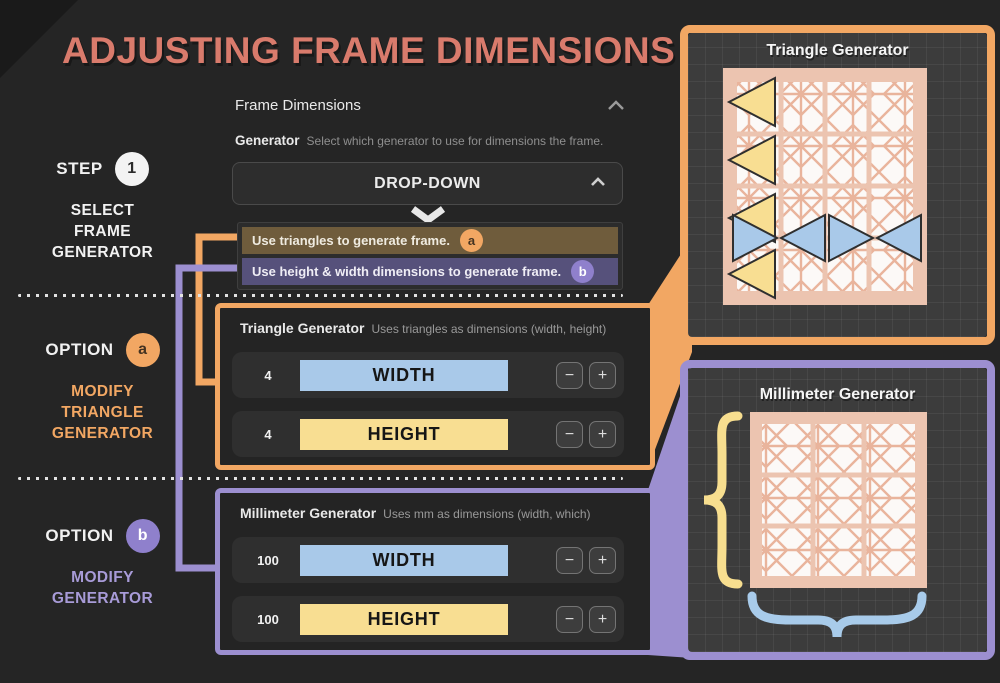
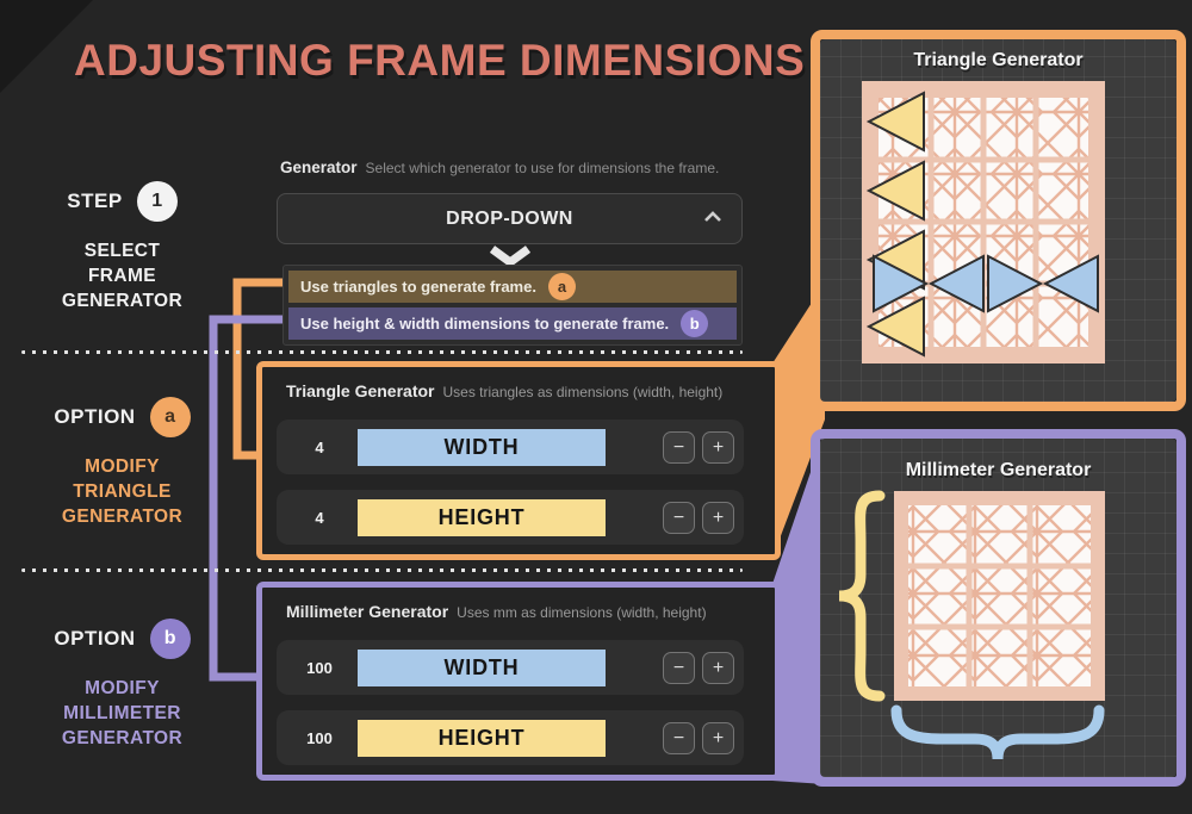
  ADJUSTING FRAME DIMENSIONS
  STEP
  1
  SELECT
  FRAME
  GENERATOR
  OPTION
  a
  MODIFY
  TRIANGLE
  GENERATOR
  OPTION
  b
  MODIFY
+ MILLIMETER
  GENERATOR
- Frame Dimensions
  Generator Select which generator to use for dimensions the frame.
  DROP-DOWN
  Use triangles to generate frame.
  a
  Use height & width dimensions to generate frame.
  b
  Triangle Generator Uses triangles as dimensions (width, height)
  4
  WIDTH
  −
  +
  4
  HEIGHT
  −
  +
- Millimeter Generator Uses mm as dimensions (width, which)
+ Millimeter Generator Uses mm as dimensions (width, height)
  100
  WIDTH
  −
  +
  100
  HEIGHT
  −
  +
  Triangle Generator
  Millimeter Generator
